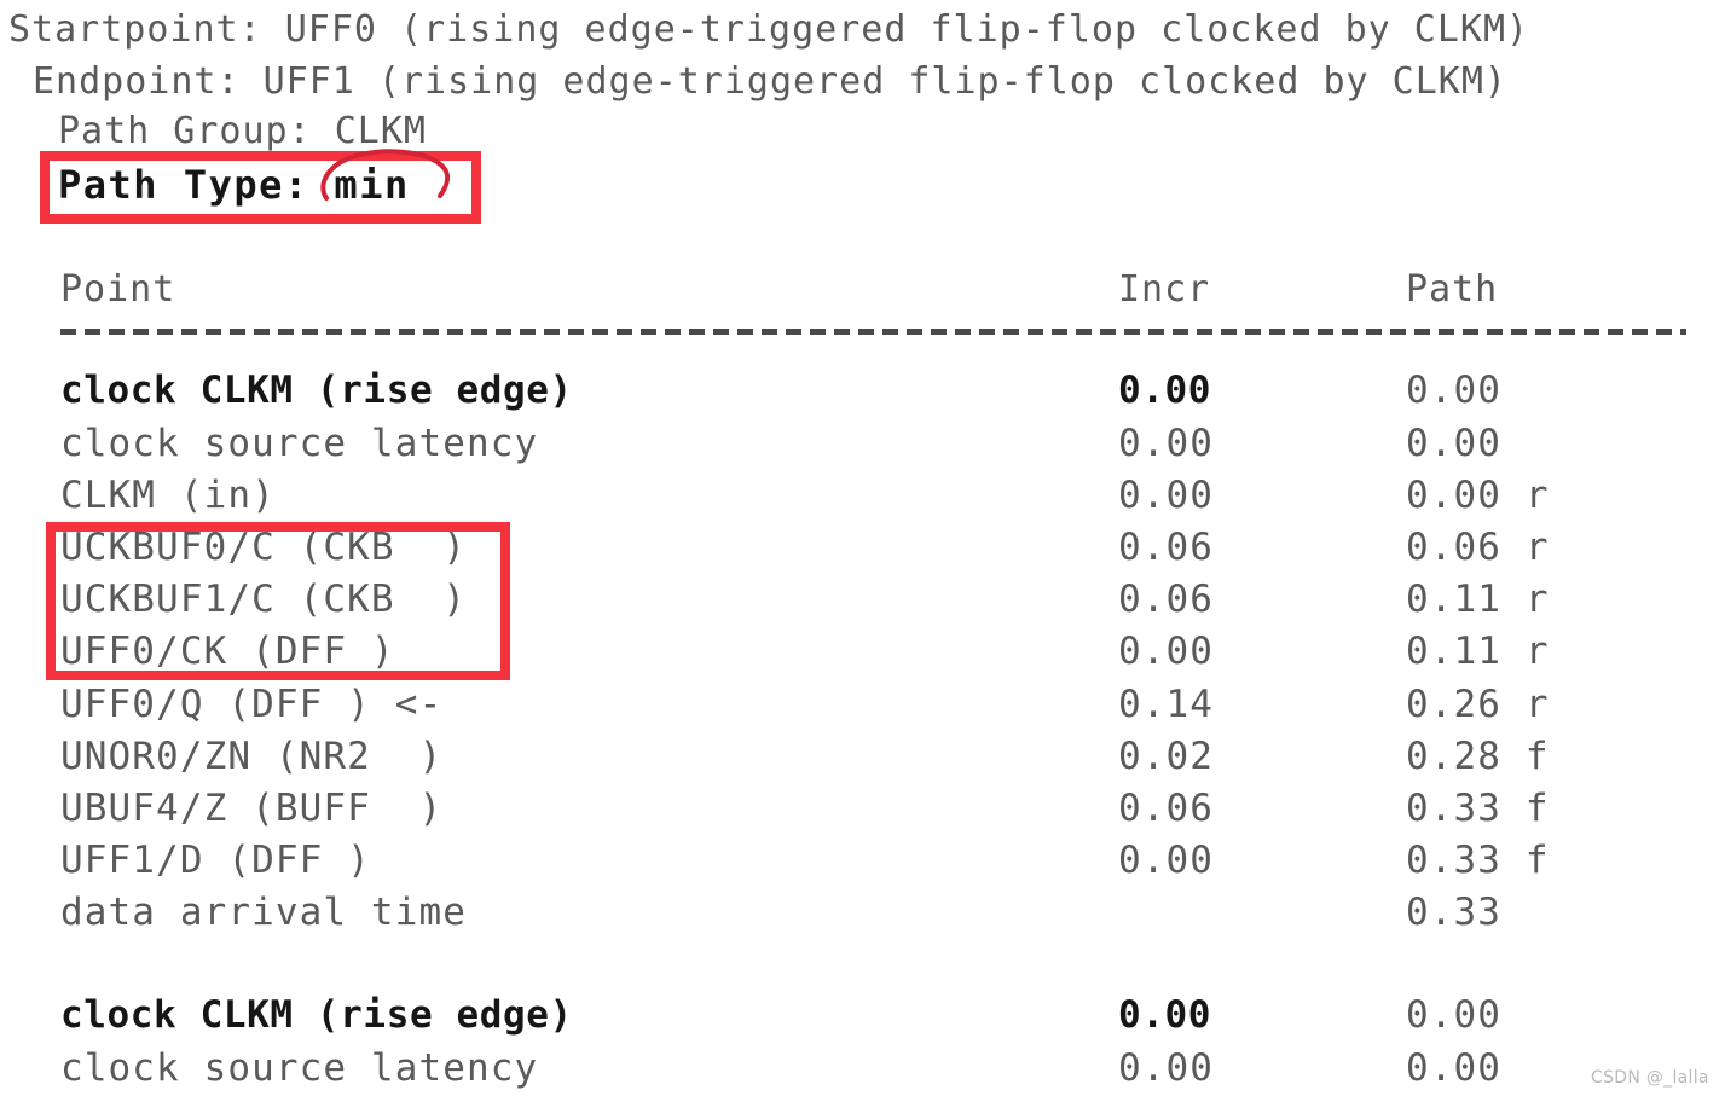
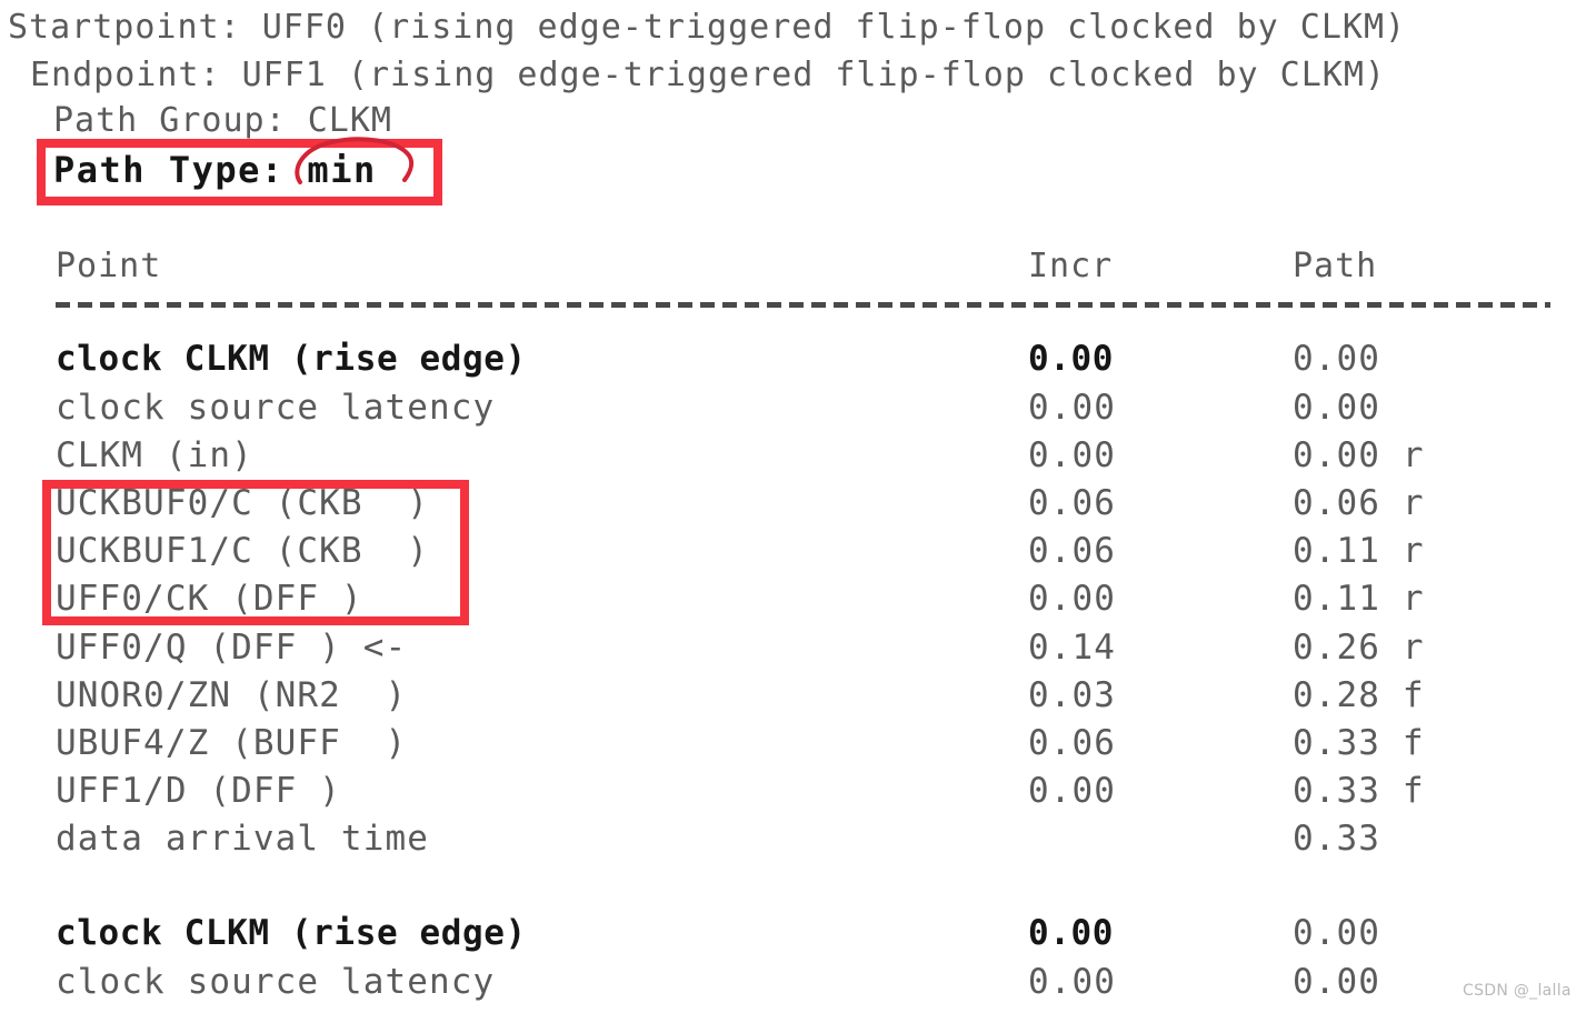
  Startpoint: UFF0 (rising edge-triggered flip-flop clocked by CLKM)
  Endpoint: UFF1 (rising edge-triggered flip-flop clocked by CLKM)
  Path Group: CLKM
  Path Type: min
  Point
  Incr
  Path
  clock CLKM (rise edge)
  0.00
  0.00
  clock source latency
  0.00
  0.00
  CLKM (in)
  0.00
  0.00 r
  UCKBUF0/C (CKB )
  0.06
  0.06 r
  UCKBUF1/C (CKB )
  0.06
  0.11 r
  UFF0/CK (DFF )
  0.00
  0.11 r
  UFF0/Q (DFF ) <-
  0.14
  0.26 r
  UNOR0/ZN (NR2 )
- 0.02
+ 0.03
  0.28 f
  UBUF4/Z (BUFF )
  0.06
  0.33 f
  UFF1/D (DFF )
  0.00
  0.33 f
  data arrival time
  0.33
  clock CLKM (rise edge)
  0.00
  0.00
  clock source latency
  0.00
  0.00
  CSDN @_lalla
